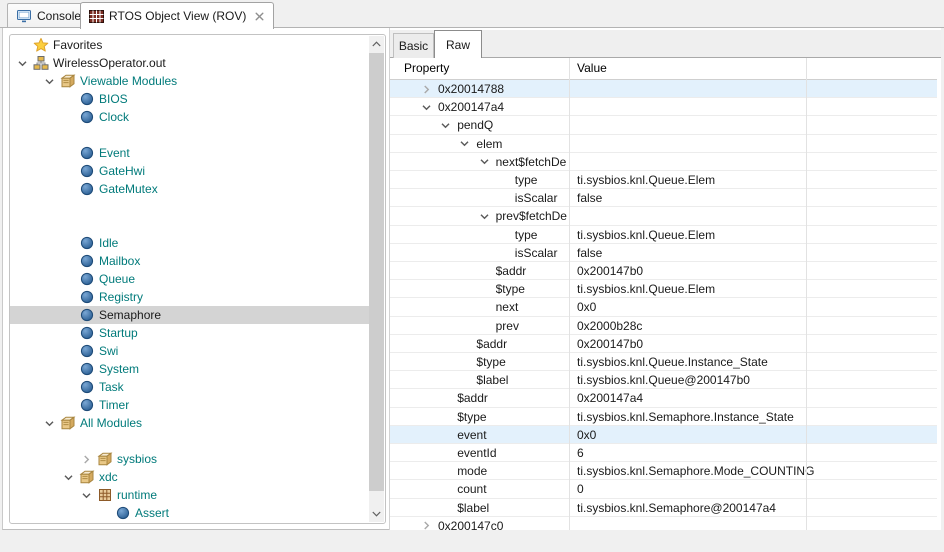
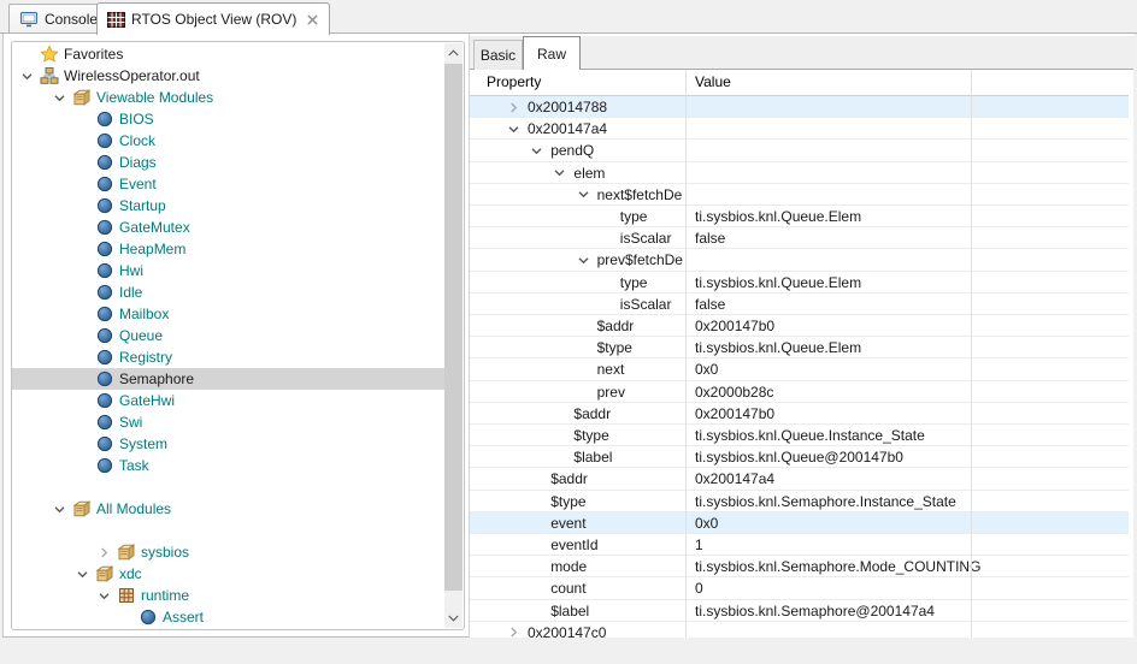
  Console
  RTOS Object View (ROV)
  Favorites
  WirelessOperator.out
  Viewable Modules
  BIOS
  Clock
+ Diags
  Event
- GateHwi
+ Startup
  GateMutex
+ HeapMem
+ Hwi
  Idle
  Mailbox
  Queue
  Registry
  Semaphore
- Startup
+ GateHwi
  Swi
  System
  Task
- Timer
  All Modules
  sysbios
  xdc
  runtime
  Assert
  Basic
  Raw
  Property
  Value
  0x20014788
  0x200147a4
  pendQ
  elem
  next$fetchDe
  type
  ti.sysbios.knl.Queue.Elem
  isScalar
  false
  prev$fetchDe
  type
  ti.sysbios.knl.Queue.Elem
  isScalar
  false
  $addr
  0x200147b0
  $type
  ti.sysbios.knl.Queue.Elem
  next
  0x0
  prev
  0x2000b28c
  $addr
  0x200147b0
  $type
  ti.sysbios.knl.Queue.Instance_State
  $label
  ti.sysbios.knl.Queue@200147b0
  $addr
  0x200147a4
  $type
  ti.sysbios.knl.Semaphore.Instance_State
  event
  0x0
  eventId
- 6
+ 1
  mode
  ti.sysbios.knl.Semaphore.Mode_COUNTING
  count
  0
  $label
  ti.sysbios.knl.Semaphore@200147a4
  0x200147c0
